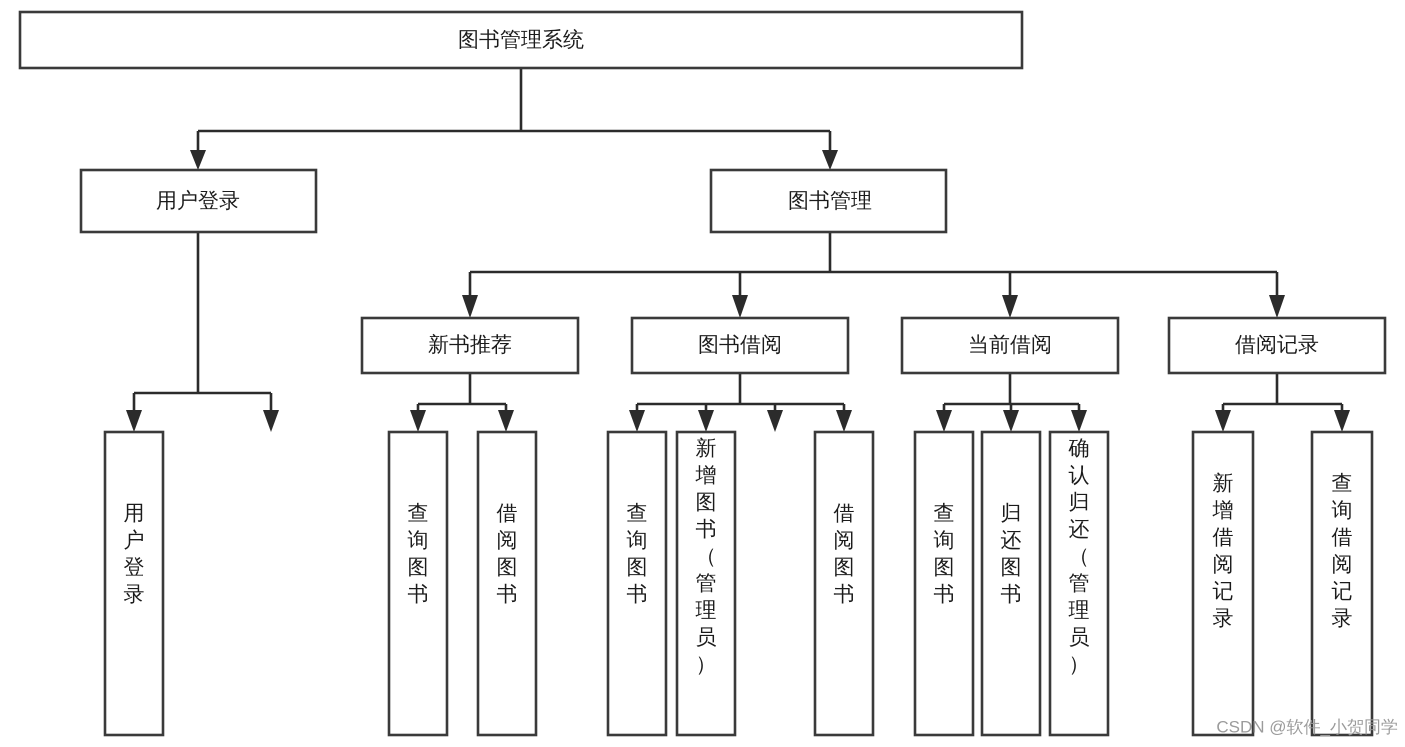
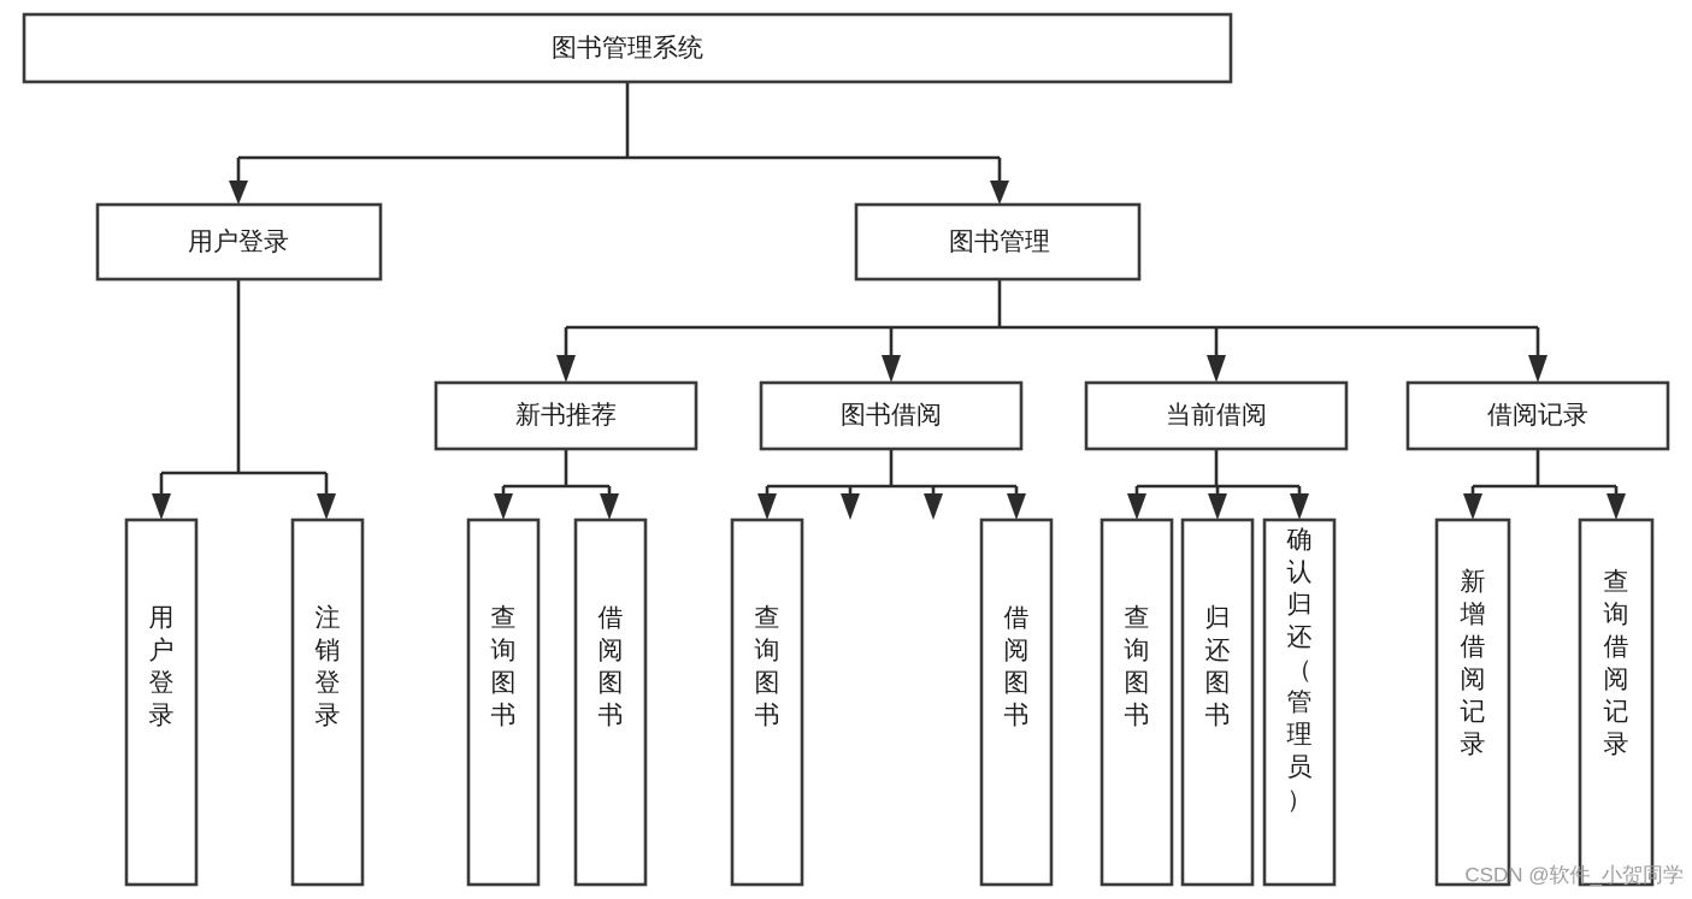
  图书管理系统
  用户登录
  图书管理
  新书推荐
  图书借阅
  当前借阅
  借阅记录
  用户登录
+ 注销登录
  查询图书
  借阅图书
  查询图书
- 新增图书（管理员）
  借阅图书
  查询图书
  归还图书
  确认归还（管理员）
  新增借阅记录
  查询借阅记录
  CSDN @软件_小贺同学
